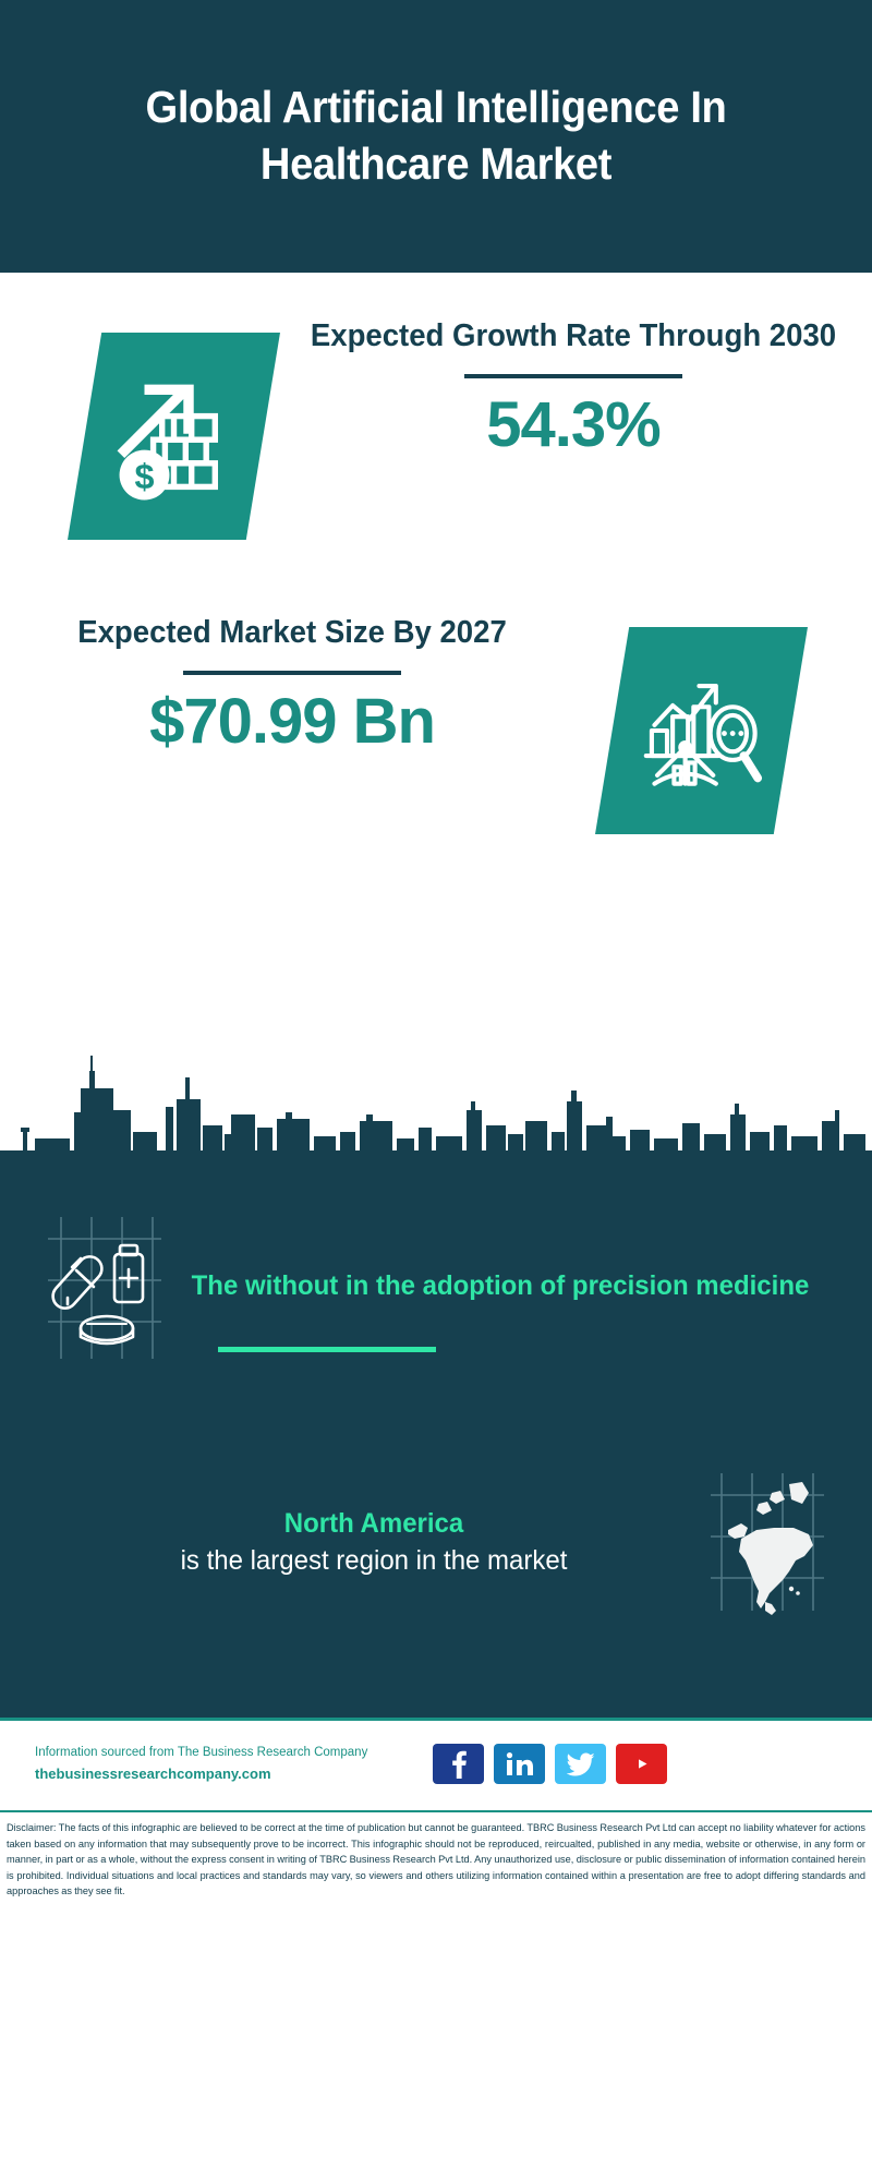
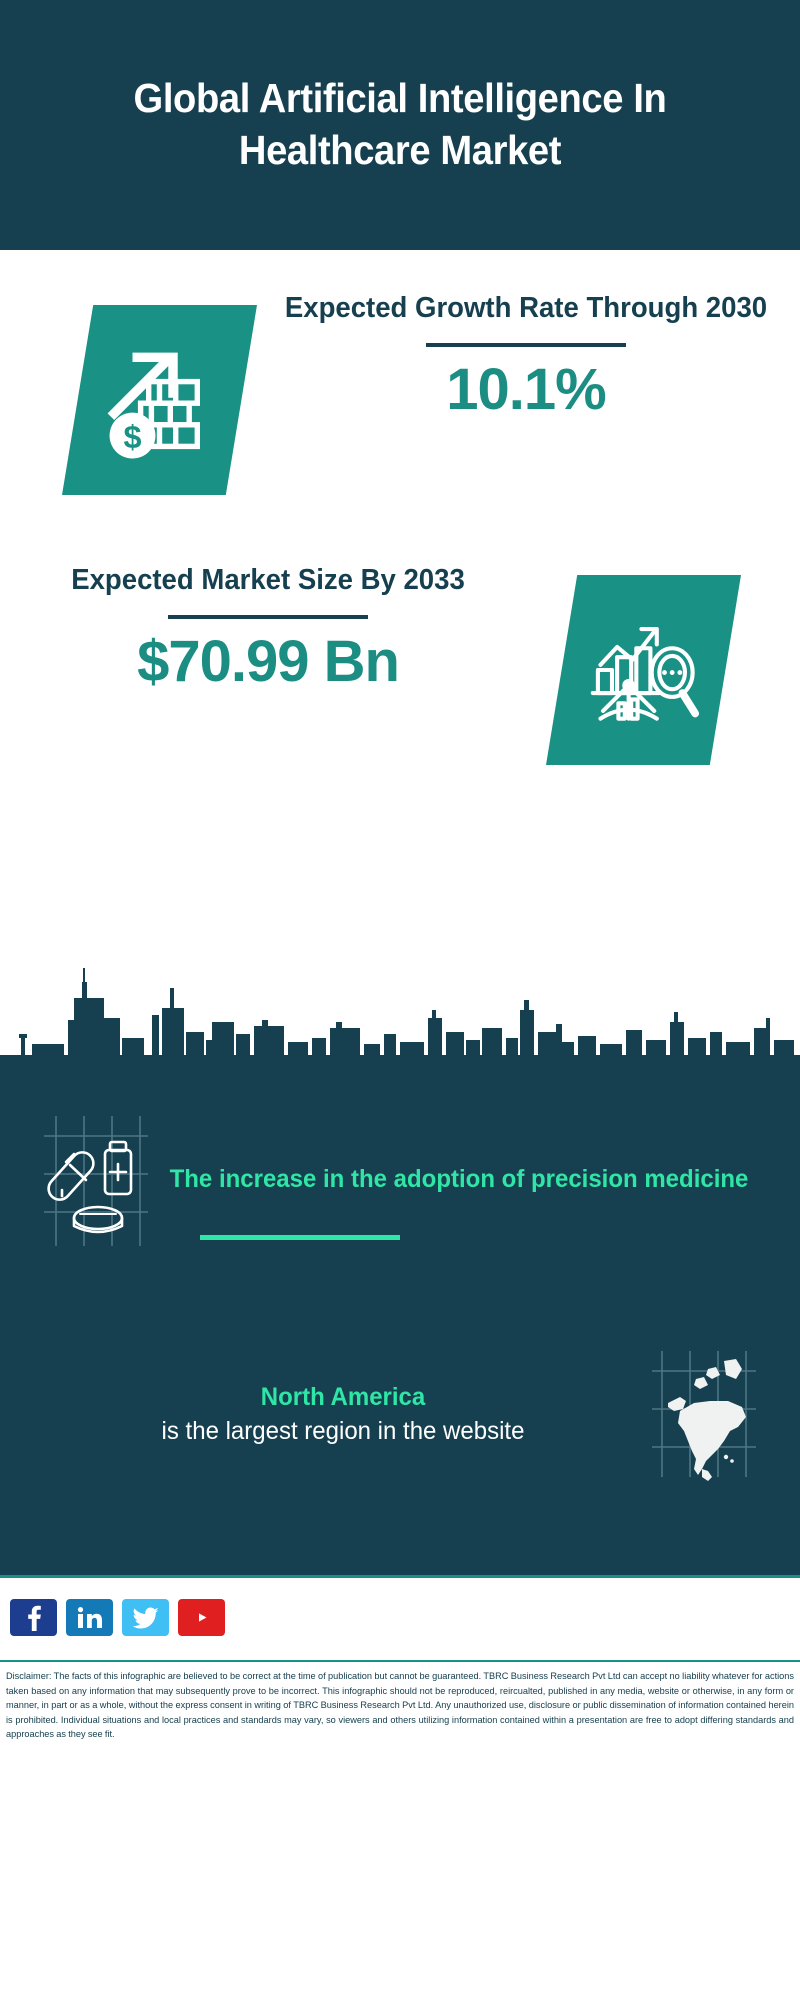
  Global Artificial Intelligence In Healthcare Market
  $
  Expected Growth Rate Through 2030
- 54.3%
+ 10.1%
- Expected Market Size By 2027
+ Expected Market Size By 2033
  $70.99 Bn
- The without in the adoption of precision medicine
+ The increase in the adoption of precision medicine
  North America
- is the largest region in the market
+ is the largest region in the website
- Information sourced from The Business Research Company
- thebusinessresearchcompany.com
  Disclaimer: The facts of this infographic are believed to be correct at the time of publication but cannot be guaranteed. TBRC Business Research Pvt Ltd can accept no liability whatever for actions taken based on any information that may subsequently prove to be incorrect. This infographic should not be reproduced, reircualted, published in any media, website or otherwise, in any form or manner, in part or as a whole, without the express consent in writing of TBRC Business Research Pvt Ltd. Any unauthorized use, disclosure or public dissemination of information contained herein is prohibited. Individual situations and local practices and standards may vary, so viewers and others utilizing information contained within a presentation are free to adopt differing standards and approaches as they see fit.
